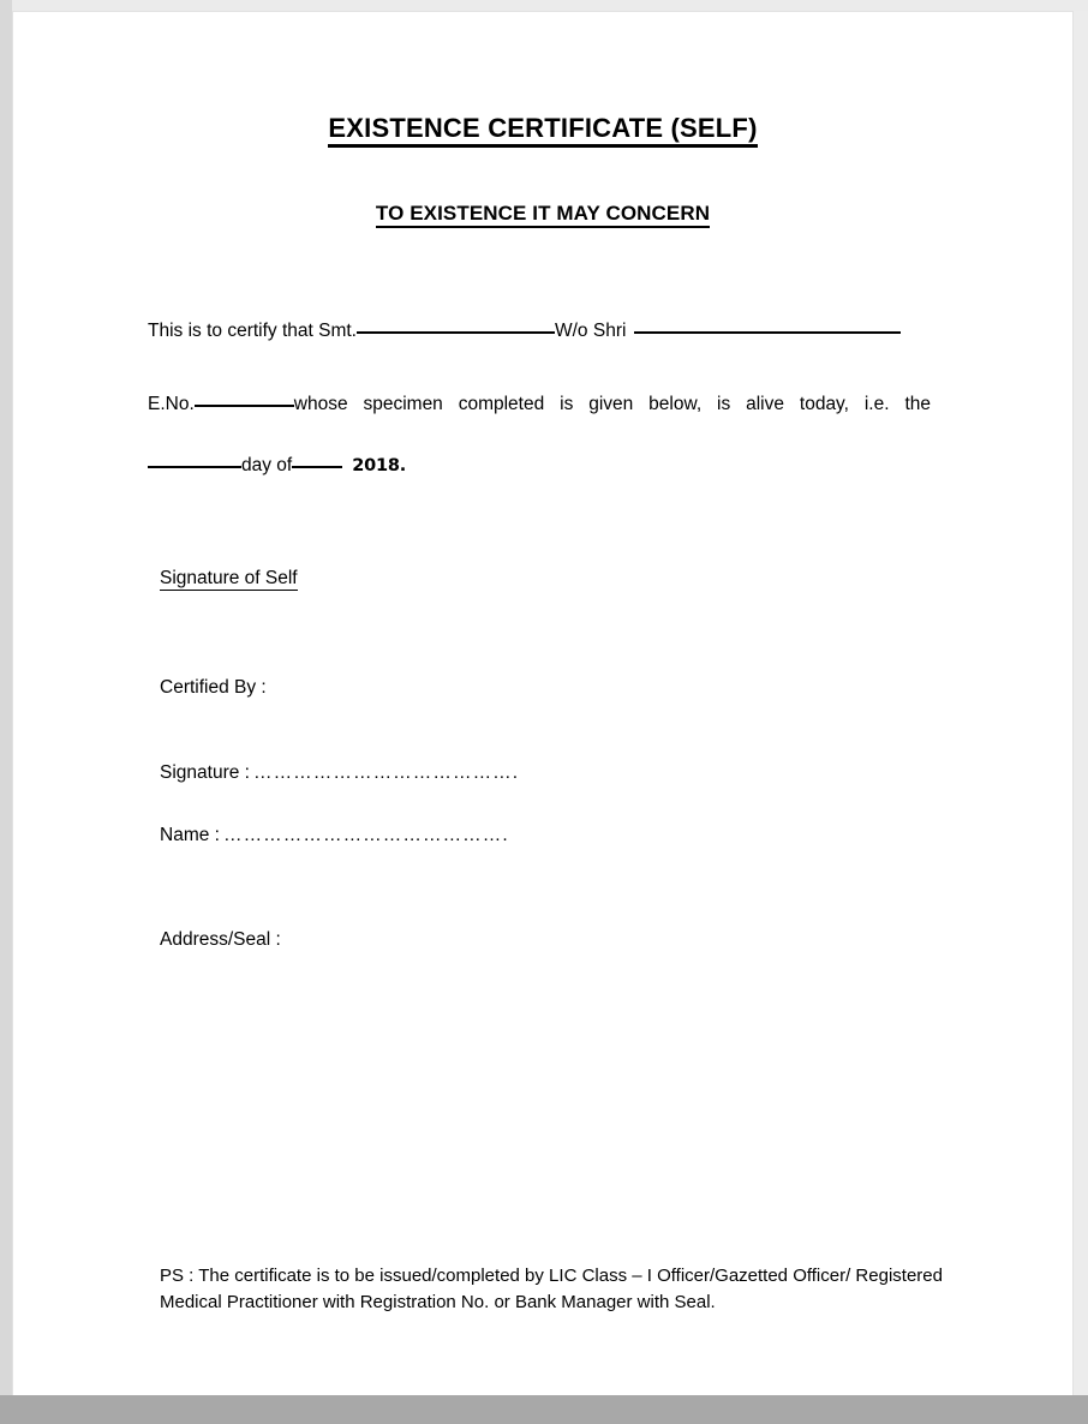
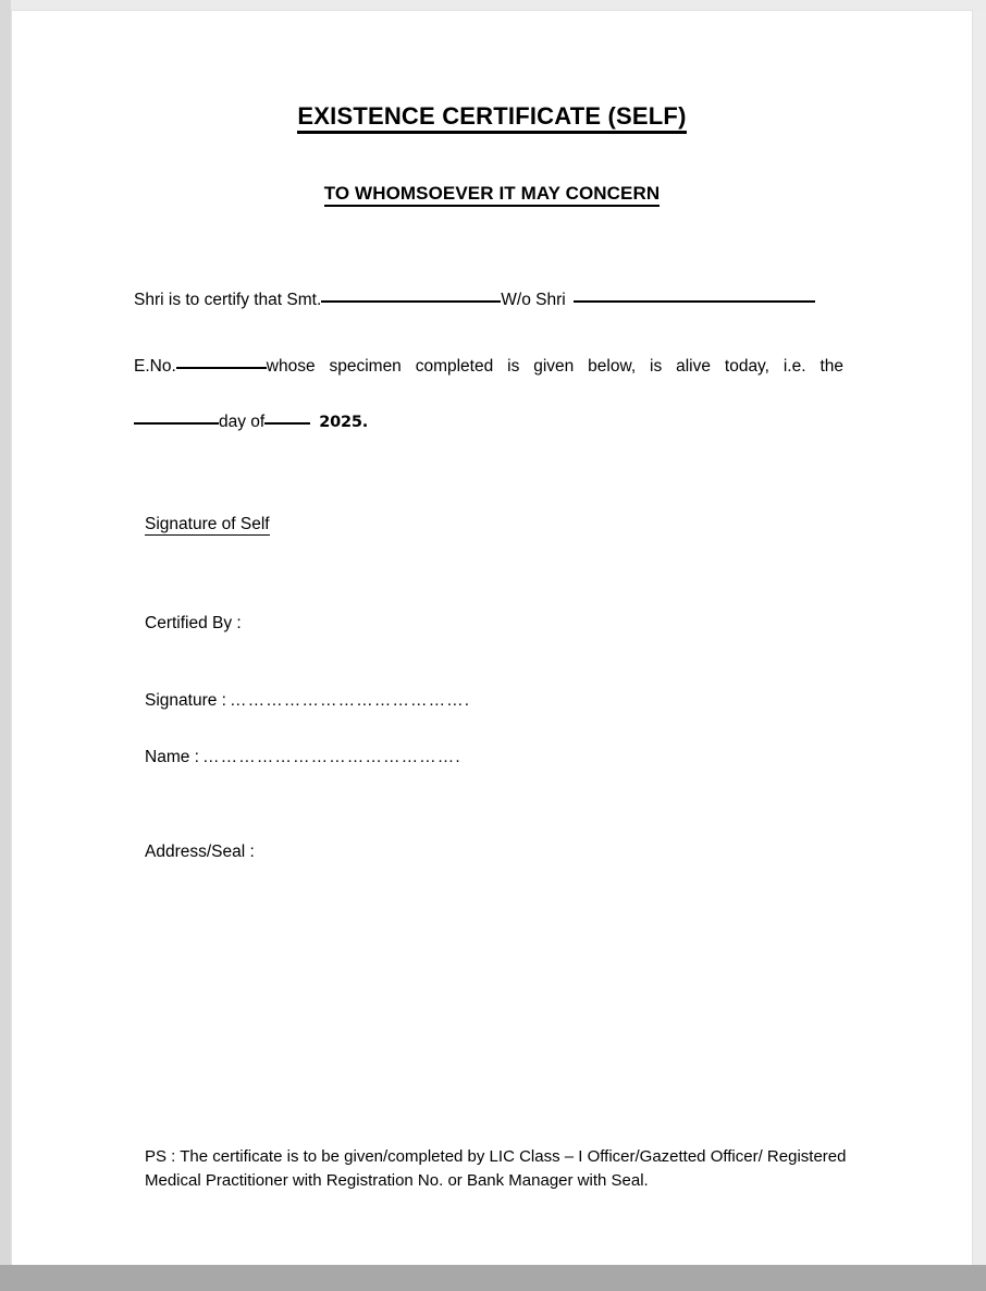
  EXISTENCE CERTIFICATE (SELF)
- TO EXISTENCE IT MAY CONCERN
+ TO WHOMSOEVER IT MAY CONCERN
- This is to certify that Smt. W/o Shri
+ Shri is to certify that Smt. W/o Shri
  E.No. whose specimen completed is given below, is alive today, i.e. the
- day of 2018.
+ day of 2025.
  Signature of Self
  Certified By :
  Signature : ………………………………….
  Name : …………………………………….
  Address/Seal :
- PS : The certificate is to be issued/completed by LIC Class – I Officer/Gazetted Officer/ Registered Medical Practitioner with Registration No. or Bank Manager with Seal.
+ PS : The certificate is to be given/completed by LIC Class – I Officer/Gazetted Officer/ Registered Medical Practitioner with Registration No. or Bank Manager with Seal.
